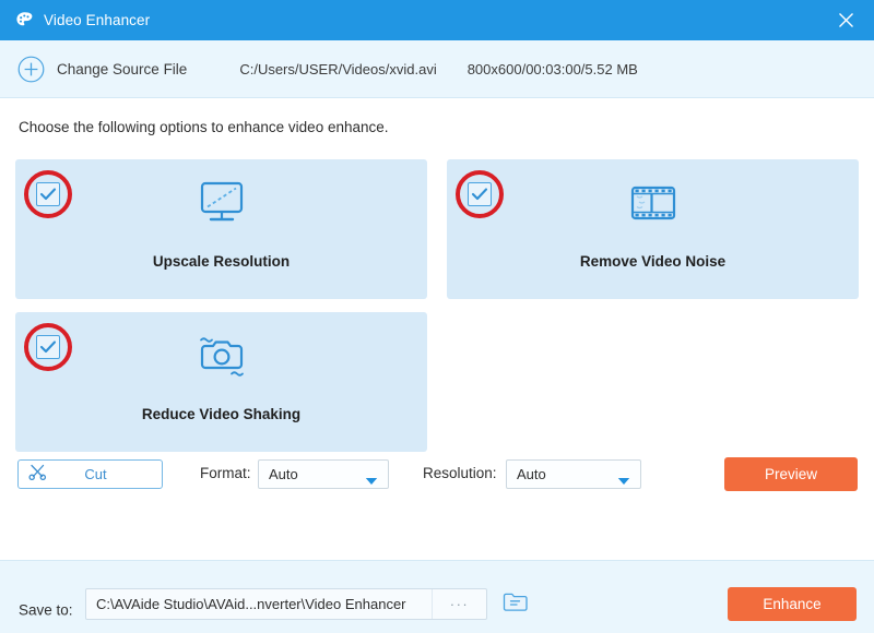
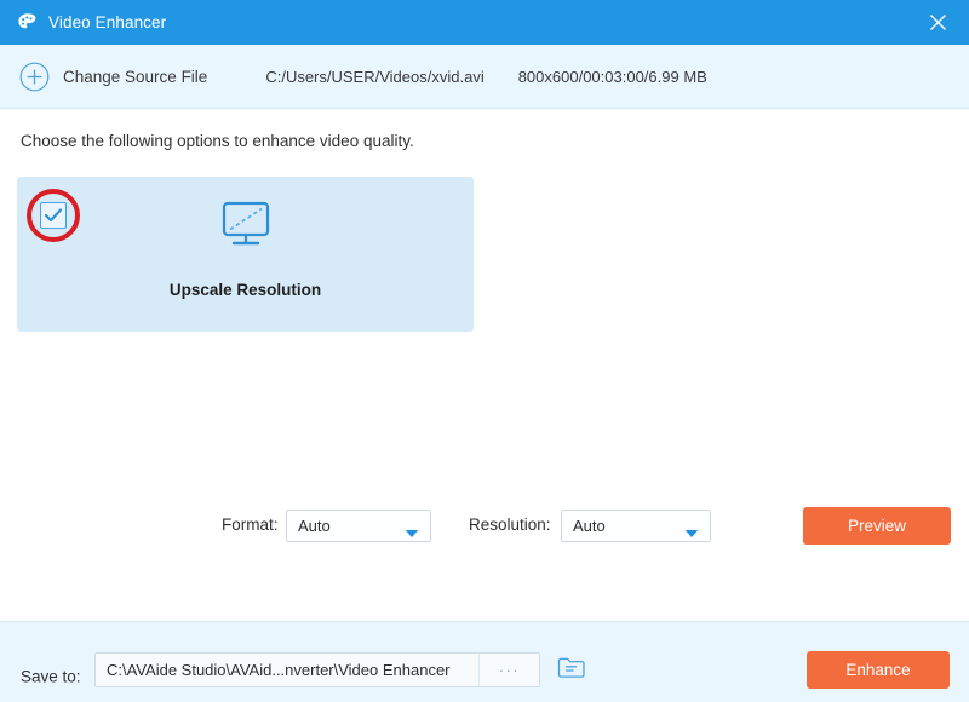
  Video Enhancer
  Change Source File
  C:/Users/USER/Videos/xvid.avi
- 800x600/00:03:00/5.52 MB
+ 800x600/00:03:00/6.99 MB
- Choose the following options to enhance video enhance.
+ Choose the following options to enhance video quality.
  Upscale Resolution
- Remove Video Noise
- Reduce Video Shaking
- Cut
  Format:
  Auto
  Resolution:
  Auto
  Preview
  Save to:
  C:\AVAide Studio\AVAid...nverter\Video Enhancer
  ···
  Enhance
